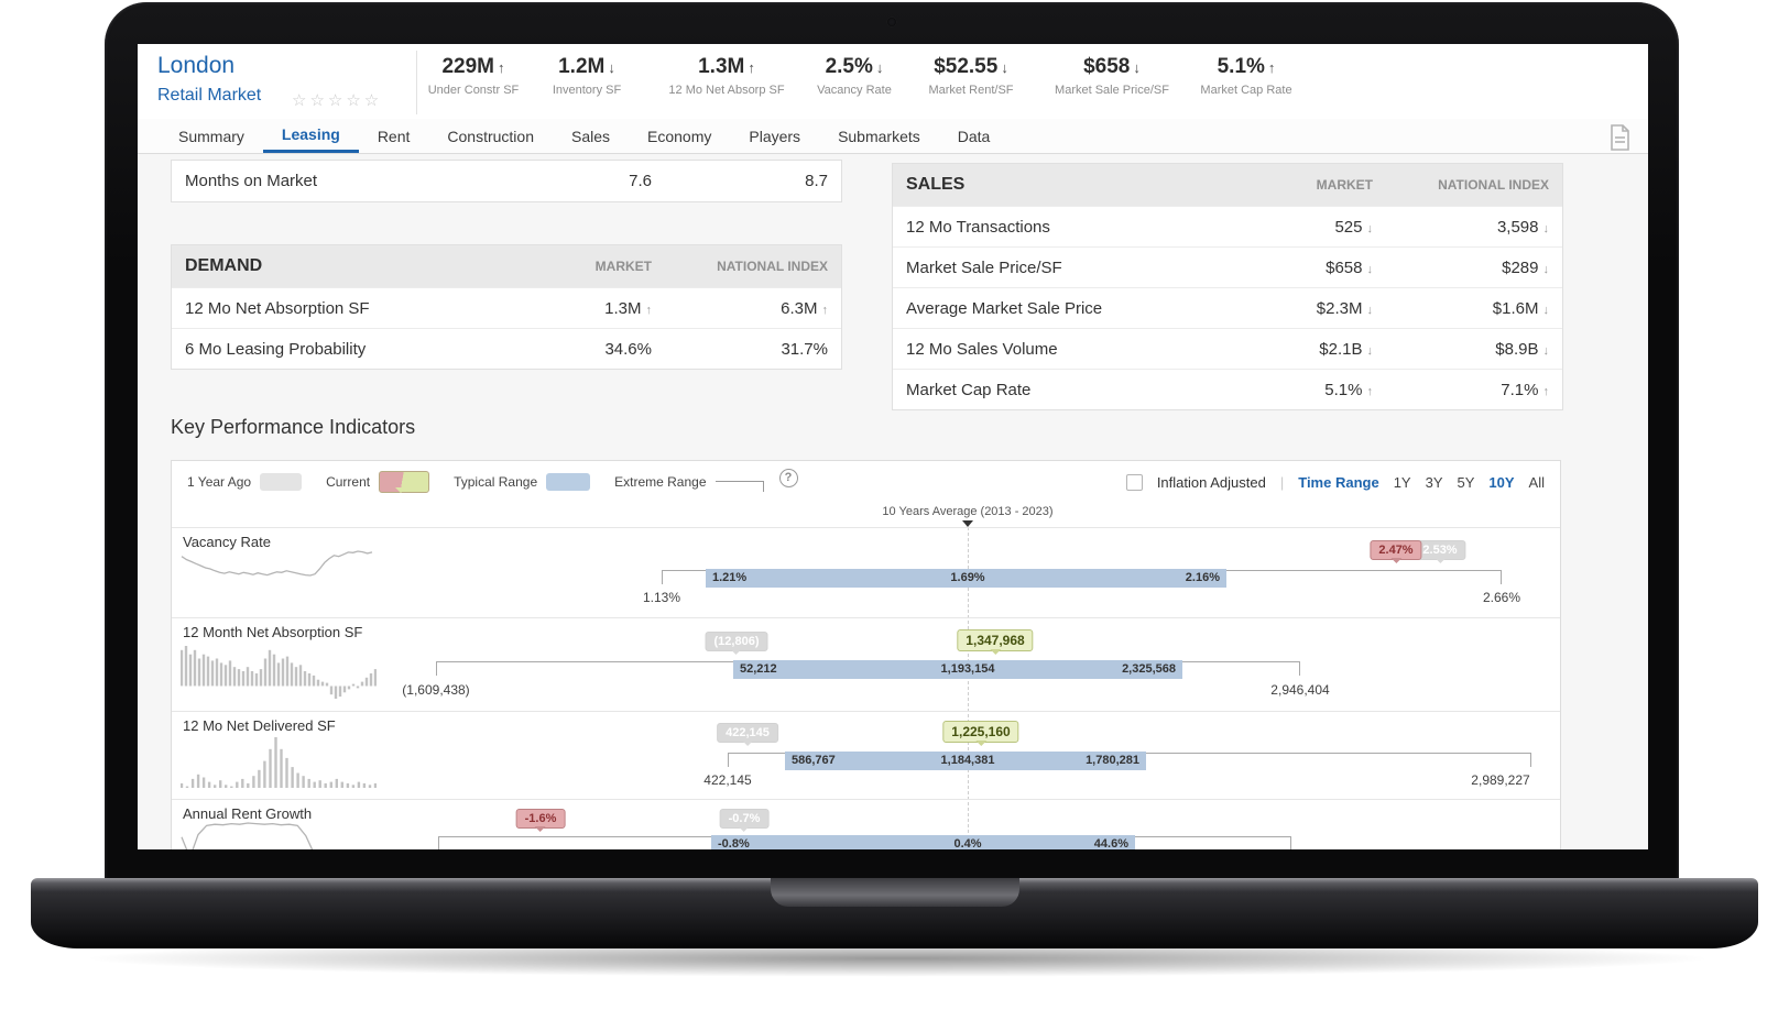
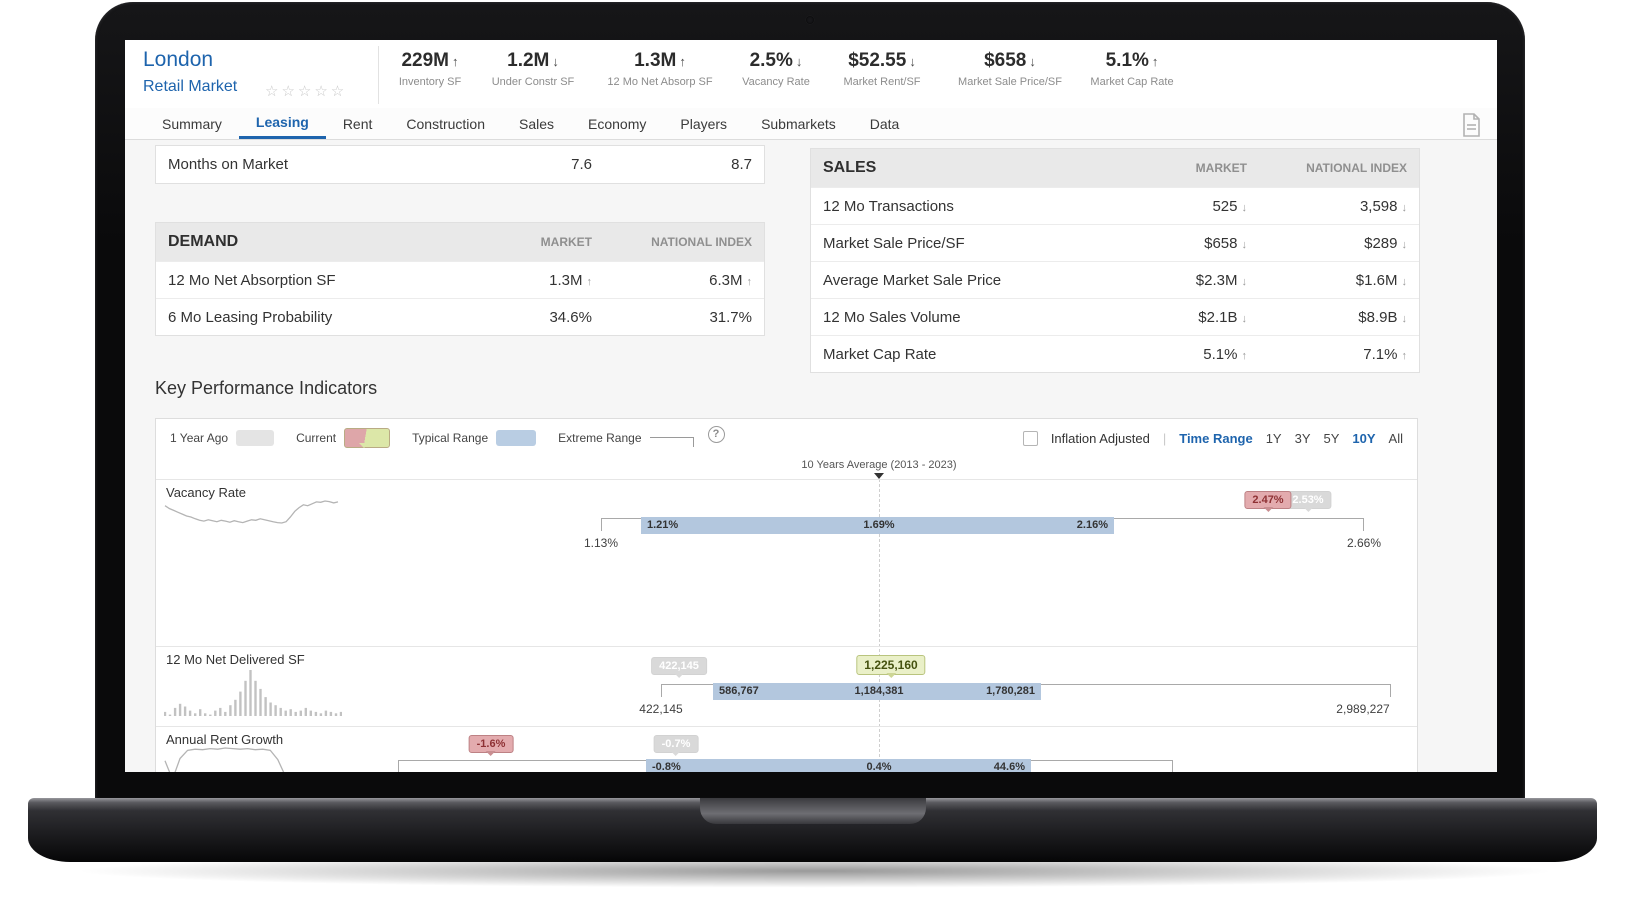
  London
  Retail Market
  ☆☆☆☆☆
  229M ↑
- Under Constr SF
+ Inventory SF
  1.2M ↓
- Inventory SF
+ Under Constr SF
  1.3M ↑
  12 Mo Net Absorp SF
  2.5% ↓
  Vacancy Rate
  $52.55 ↓
  Market Rent/SF
  $658 ↓
  Market Sale Price/SF
  5.1% ↑
  Market Cap Rate
  Summary
  Leasing
  Rent
  Construction
  Sales
  Economy
  Players
  Submarkets
  Data
  Months on Market
  7.6
  8.7
  SALES
  MARKET
  NATIONAL INDEX
  12 Mo Transactions
  525 ↓
  3,598 ↓
  Market Sale Price/SF
  $658 ↓
  $289 ↓
  Average Market Sale Price
  $2.3M ↓
  $1.6M ↓
  12 Mo Sales Volume
  $2.1B ↓
  $8.9B ↓
  Market Cap Rate
  5.1% ↑
  7.1% ↑
  DEMAND
  MARKET
  NATIONAL INDEX
  12 Mo Net Absorption SF
  1.3M ↑
  6.3M ↑
  6 Mo Leasing Probability
  34.6%
  31.7%
  Key Performance Indicators
  1 Year Ago
  Current
  Typical Range
  Extreme Range
  ?
  Inflation Adjusted
  |
  Time Range
  1Y
  3Y
  5Y
  10Y
  All
  10 Years Average (2013 - 2023)
  Vacancy Rate
  1.21%
  1.69%
  2.16%
  1.13%
  2.66%
  2.53%
  2.47%
- 12 Month Net Absorption SF
- 52,212
- 1,193,154
- 2,325,568
- (1,609,438)
- 2,946,404
- (12,806)
- 1,347,968
  12 Mo Net Delivered SF
  586,767
  1,184,381
  1,780,281
  422,145
  2,989,227
  422,145
  1,225,160
  Annual Rent Growth
  -0.8%
  0.4%
  44.6%
  -1.6%
  -0.7%
